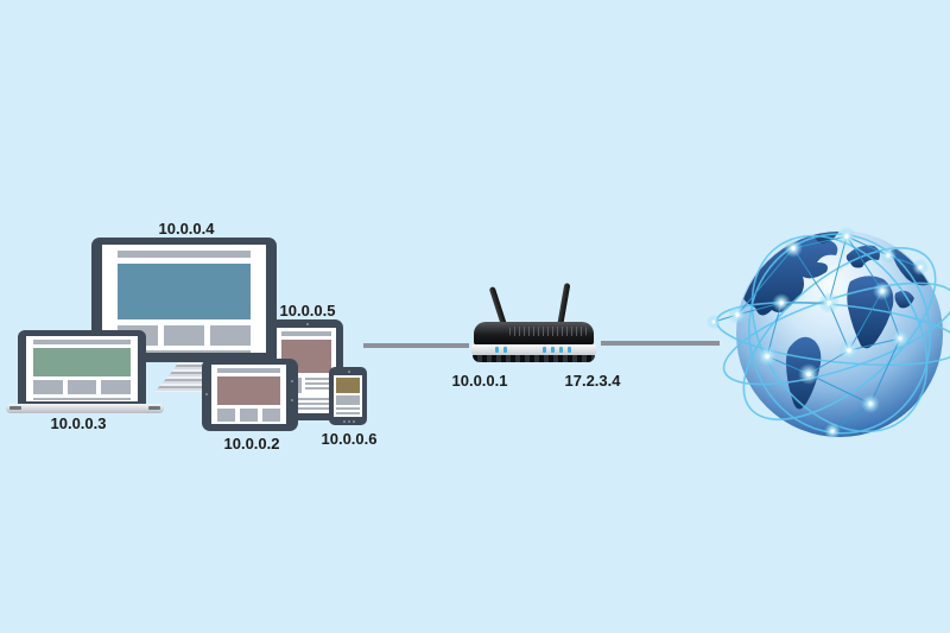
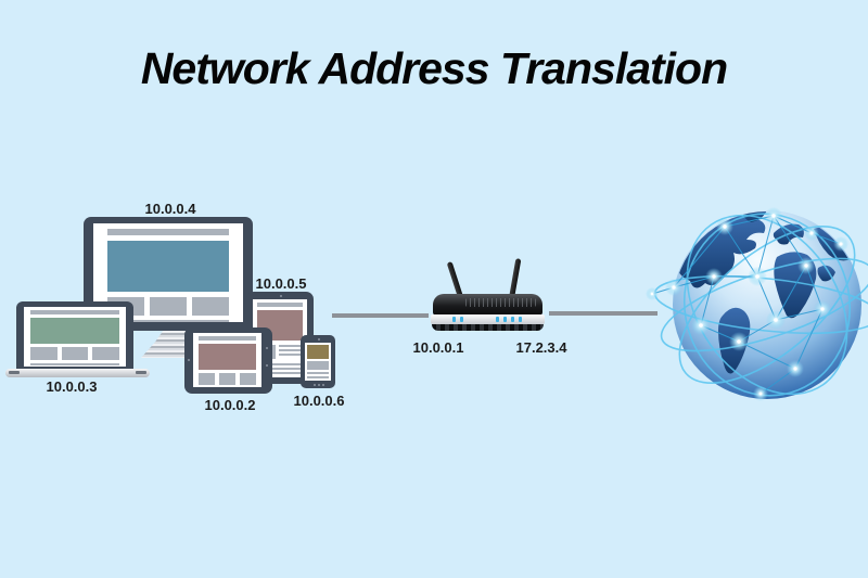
+ Network Address Translation
  10.0.0.4
  10.0.0.3
  10.0.0.5
  10.0.0.2
  10.0.0.6
  10.0.0.1
  17.2.3.4
